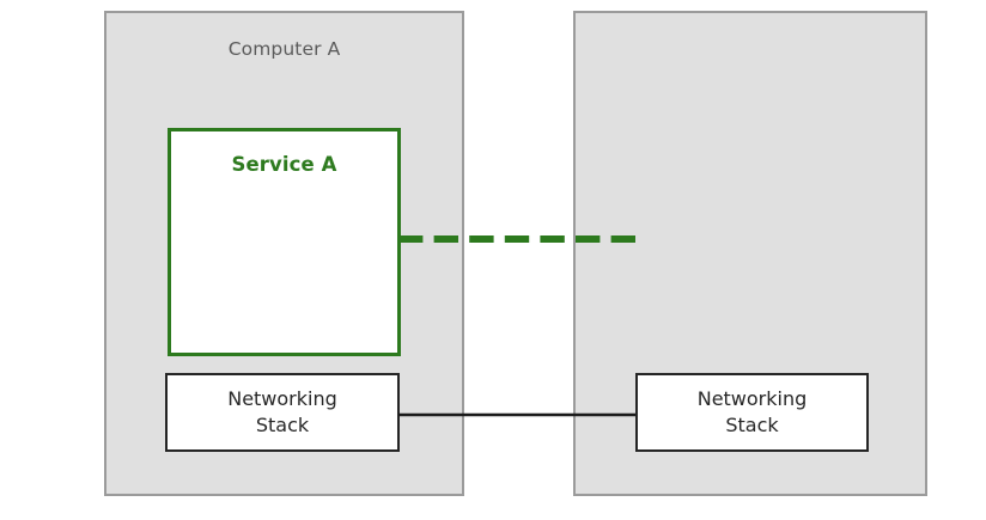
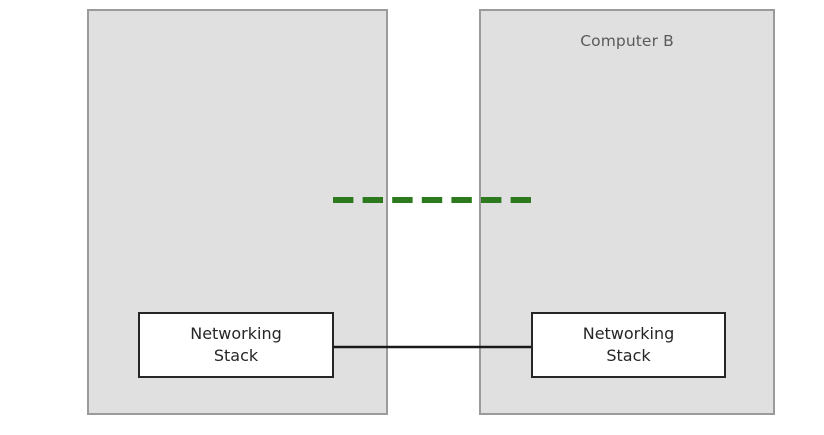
- Computer A
- Service A
  Networking
  Stack
+ Computer B
  Networking
  Stack
